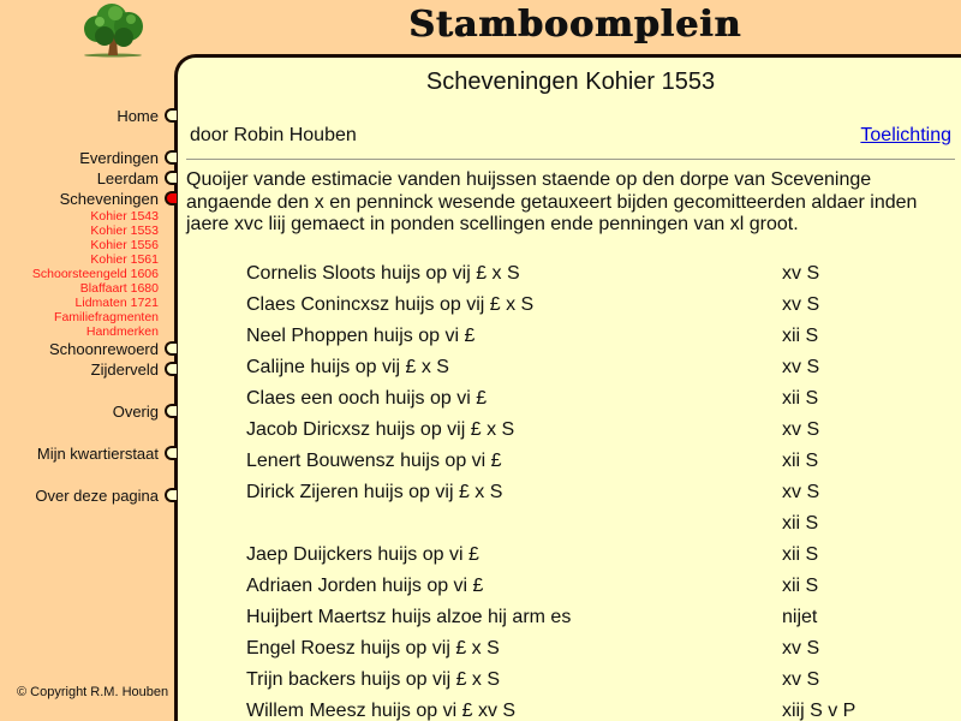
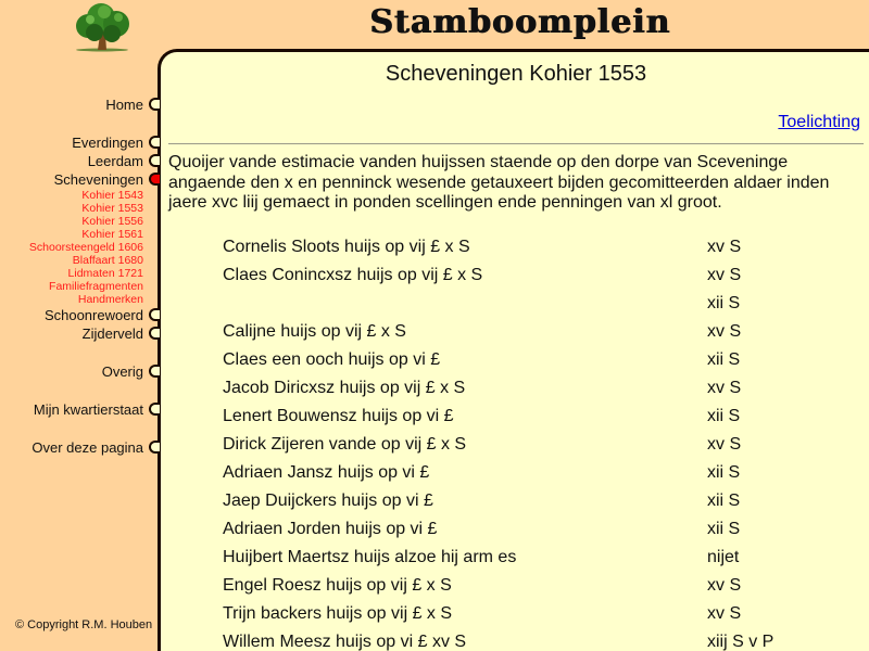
  Stamboomplein
  Home
  Everdingen
  Leerdam
  Scheveningen
  Kohier 1543
  Kohier 1553
  Kohier 1556
  Kohier 1561
  Schoorsteengeld 1606
  Blaffaart 1680
  Lidmaten 1721
  Familiefragmenten
  Handmerken
  Schoonrewoerd
  Zijderveld
  Overig
  Mijn kwartierstaat
  Over deze pagina
  © Copyright R.M. Houben
  Scheveningen Kohier 1553
- door Robin Houben
  Toelichting
  Quoijer vande estimacie vanden huijssen staende op den dorpe van Sceveninge angaende den x en penninck wesende getauxeert bijden gecomitteerden aldaer inden jaere xvc liij gemaect in ponden scellingen ende penningen van xl groot.
  Cornelis Sloots huijs op vij £ x S
  xv S
  Claes Conincxsz huijs op vij £ x S
  xv S
- Neel Phoppen huijs op vi £
  xii S
  Calijne huijs op vij £ x S
  xv S
  Claes een ooch huijs op vi £
  xii S
  Jacob Diricxsz huijs op vij £ x S
  xv S
  Lenert Bouwensz huijs op vi £
  xii S
- Dirick Zijeren huijs op vij £ x S
+ Dirick Zijeren vande op vij £ x S
  xv S
+ Adriaen Jansz huijs op vi £
  xii S
  Jaep Duijckers huijs op vi £
  xii S
  Adriaen Jorden huijs op vi £
  xii S
  Huijbert Maertsz huijs alzoe hij arm es
  nijet
  Engel Roesz huijs op vij £ x S
  xv S
  Trijn backers huijs op vij £ x S
  xv S
  Willem Meesz huijs op vi £ xv S
  xiij S v P
